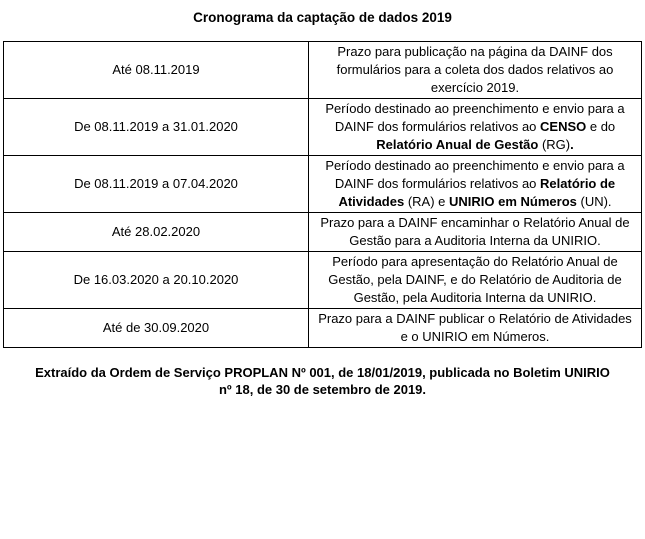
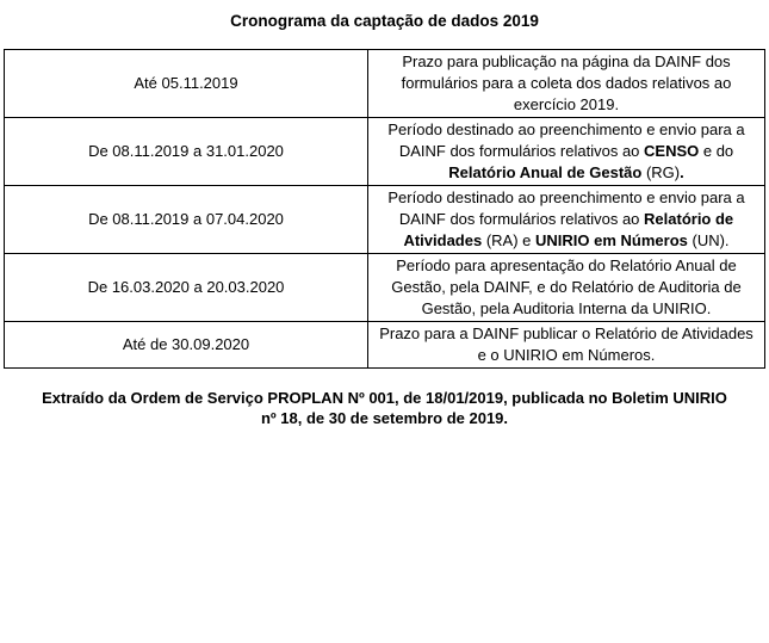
  Cronograma da captação de dados 2019
- Até 08.11.2019	Prazo para publicação na página da DAINF dos formulários para a coleta dos dados relativos ao exercício 2019.
+ Até 05.11.2019	Prazo para publicação na página da DAINF dos formulários para a coleta dos dados relativos ao exercício 2019.
  De 08.11.2019 a 31.01.2020	Período destinado ao preenchimento e envio para a DAINF dos formulários relativos ao CENSO e do Relatório Anual de Gestão (RG).
  De 08.11.2019 a 07.04.2020	Período destinado ao preenchimento e envio para a DAINF dos formulários relativos ao Relatório de Atividades (RA) e UNIRIO em Números (UN).
- Até 28.02.2020	Prazo para a DAINF encaminhar o Relatório Anual de Gestão para a Auditoria Interna da UNIRIO.
- De 16.03.2020 a 20.10.2020	Período para apresentação do Relatório Anual de Gestão, pela DAINF, e do Relatório de Auditoria de Gestão, pela Auditoria Interna da UNIRIO.
+ De 16.03.2020 a 20.03.2020	Período para apresentação do Relatório Anual de Gestão, pela DAINF, e do Relatório de Auditoria de Gestão, pela Auditoria Interna da UNIRIO.
  Até de 30.09.2020	Prazo para a DAINF publicar o Relatório de Atividades e o UNIRIO em Números.
  Extraído da Ordem de Serviço PROPLAN Nº 001, de 18/01/2019, publicada no Boletim UNIRIO nº 18, de 30 de setembro de 2019.
